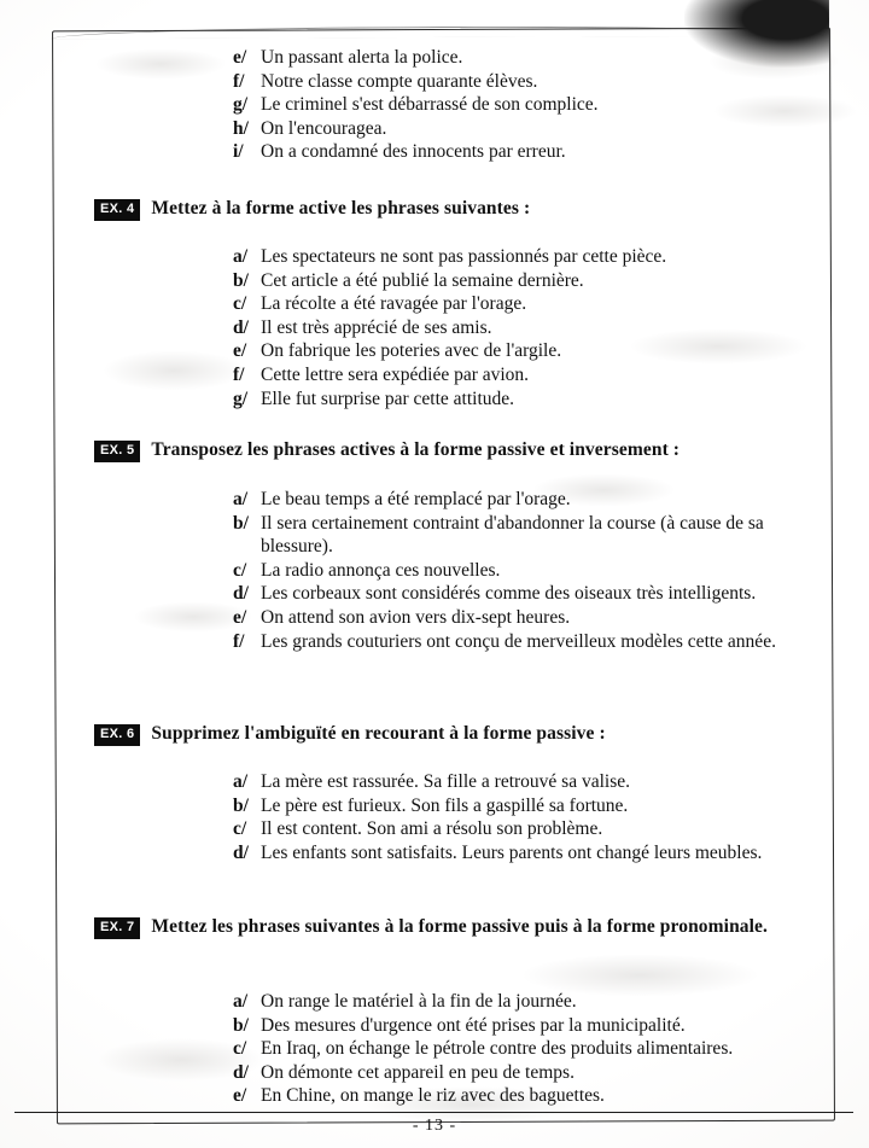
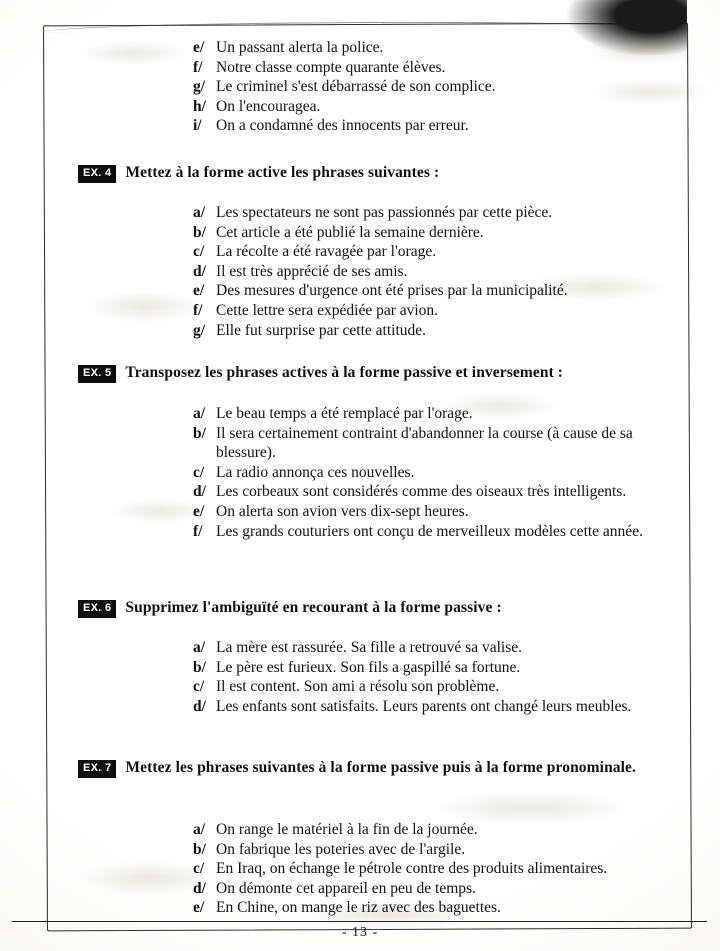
  e/
  Un passant alerta la police.
  f/
  Notre classe compte quarante élèves.
  g/
  Le criminel s'est débarrassé de son complice.
  h/
  On l'encouragea.
  i/
  On a condamné des innocents par erreur.
  EX. 4
  Mettez à la forme active les phrases suivantes :
  a/
  Les spectateurs ne sont pas passionnés par cette pièce.
  b/
  Cet article a été publié la semaine dernière.
  c/
  La récolte a été ravagée par l'orage.
  d/
  Il est très apprécié de ses amis.
  e/
- On fabrique les poteries avec de l'argile.
+ Des mesures d'urgence ont été prises par la municipalité.
  f/
  Cette lettre sera expédiée par avion.
  g/
  Elle fut surprise par cette attitude.
  EX. 5
  Transposez les phrases actives à la forme passive et inversement :
  a/
  Le beau temps a été remplacé par l'orage.
  b/
  Il sera certainement contraint d'abandonner la course (à cause de sa blessure).
  c/
  La radio annonça ces nouvelles.
  d/
  Les corbeaux sont considérés comme des oiseaux très intelligents.
  e/
- On attend son avion vers dix-sept heures.
+ On alerta son avion vers dix-sept heures.
  f/
  Les grands couturiers ont conçu de merveilleux modèles cette année.
  EX. 6
  Supprimez l'ambiguïté en recourant à la forme passive :
  a/
  La mère est rassurée. Sa fille a retrouvé sa valise.
  b/
  Le père est furieux. Son fils a gaspillé sa fortune.
  c/
  Il est content. Son ami a résolu son problème.
  d/
  Les enfants sont satisfaits. Leurs parents ont changé leurs meubles.
  EX. 7
  Mettez les phrases suivantes à la forme passive puis à la forme pronominale.
  a/
  On range le matériel à la fin de la journée.
  b/
- Des mesures d'urgence ont été prises par la municipalité.
+ On fabrique les poteries avec de l'argile.
  c/
  En Iraq, on échange le pétrole contre des produits alimentaires.
  d/
  On démonte cet appareil en peu de temps.
  e/
  En Chine, on mange le riz avec des baguettes.
  - 13 -
